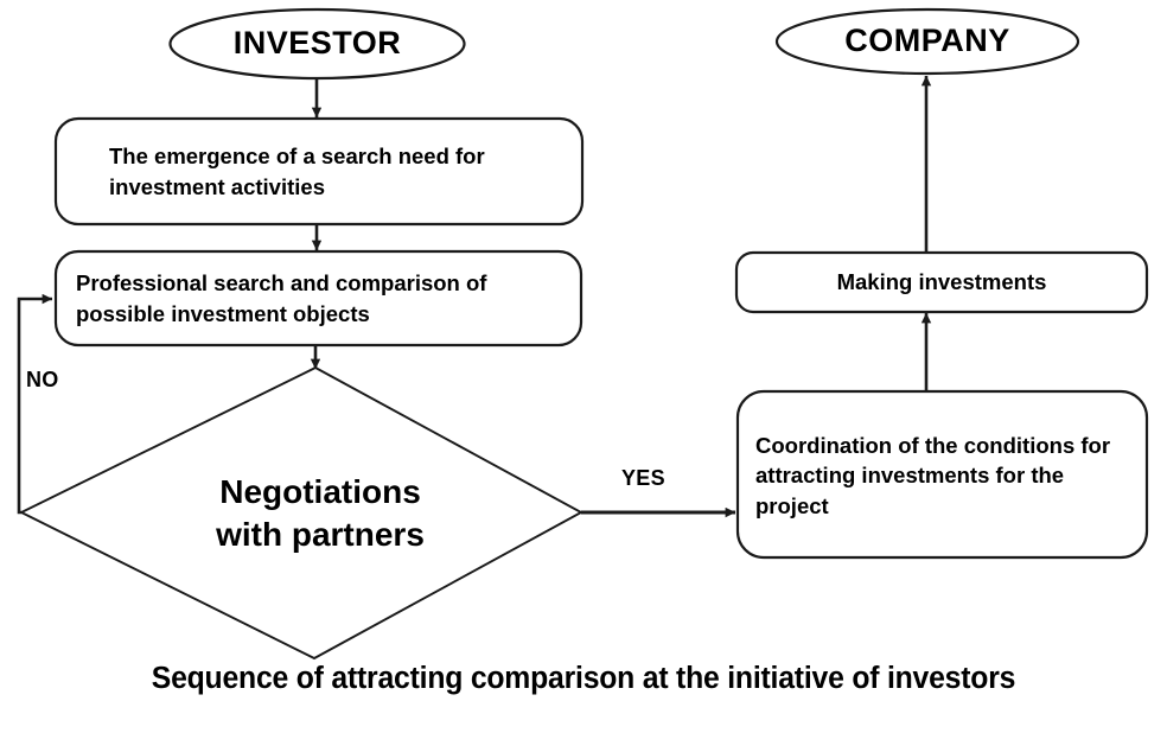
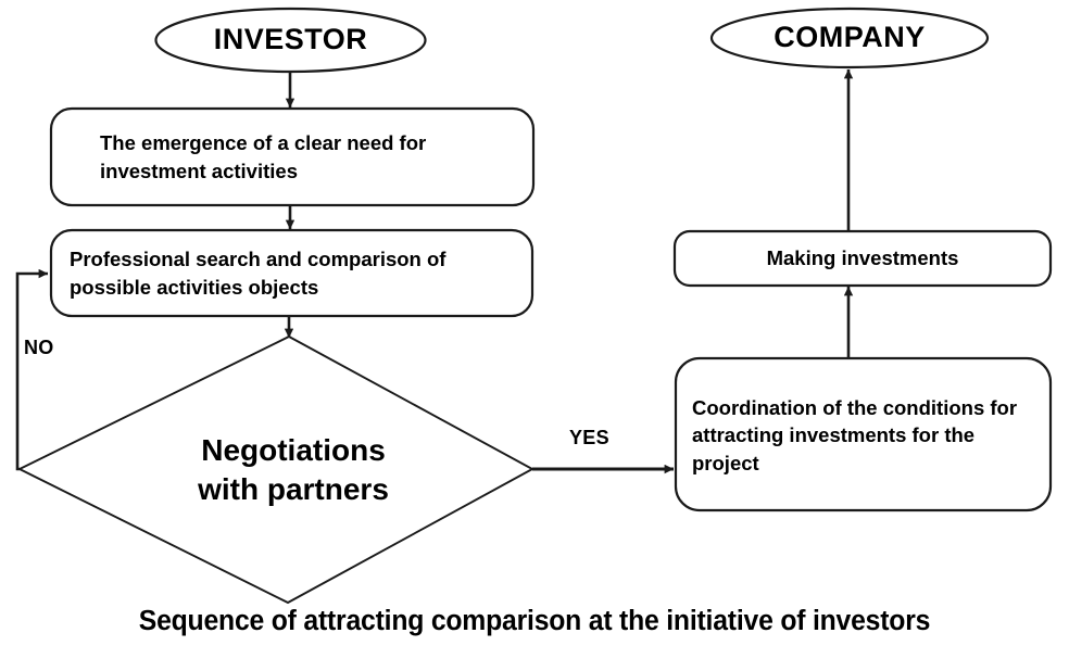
  INVESTOR
  COMPANY
- The emergence of a search need for investment activities
+ The emergence of a clear need for investment activities
- Professional search and comparison of possible investment objects
+ Professional search and comparison of possible activities objects
  Negotiations
  with partners
  Coordination of the conditions for attracting investments for the project
  Making investments
  NO
  YES
  Sequence of attracting comparison at the initiative of investors
